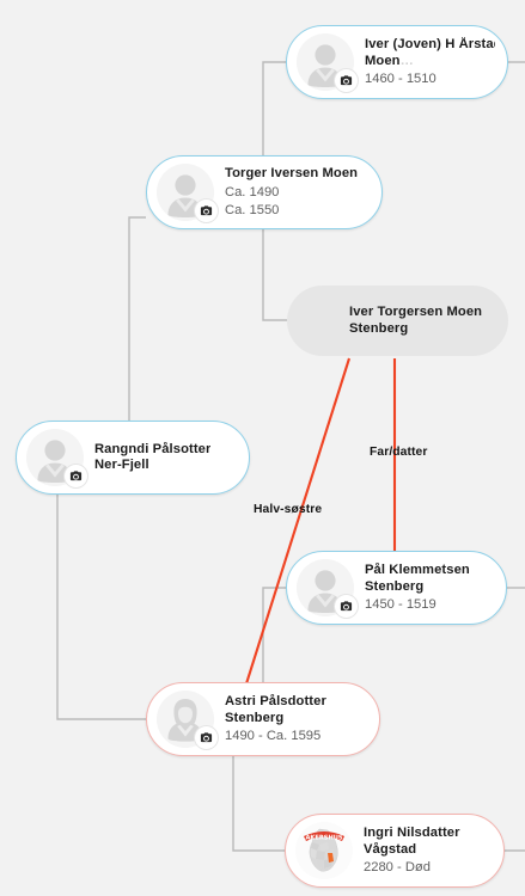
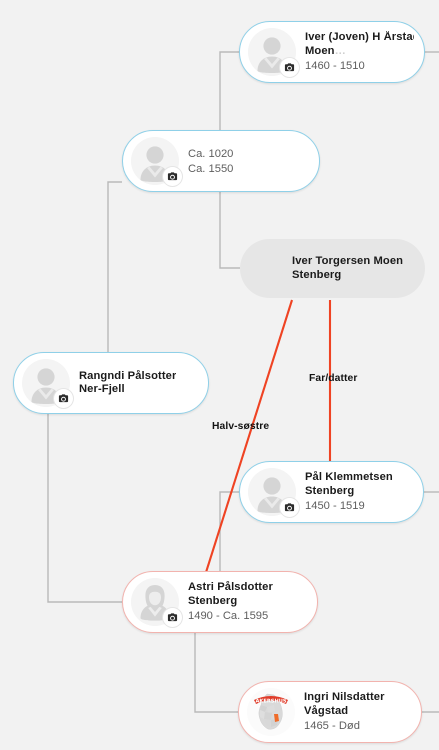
  Halv-søstre
  Far/datter
  Iver (Joven) H Årsta
  Moen…
  1460 - 1510
- Torger Iversen Moen
- Ca. 1490
+ Ca. 1020
  Ca. 1550
  Iver Torgersen Moen
  Stenberg
  Rangndi Pålsotter
  Ner-Fjell
  Pål Klemmetsen
  Stenberg
  1450 - 1519
  Astri Pålsdotter
  Stenberg
  1490 - Ca. 1595
  Ingri Nilsdatter
  Vågstad
- 2280 - Død
+ 1465 - Død
